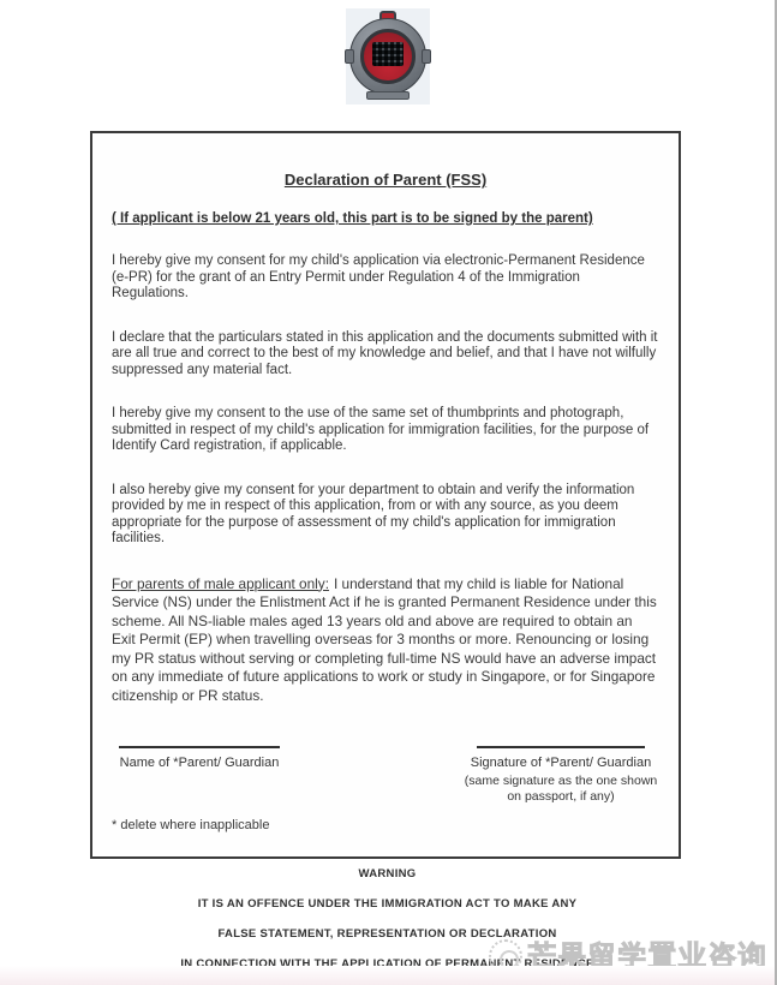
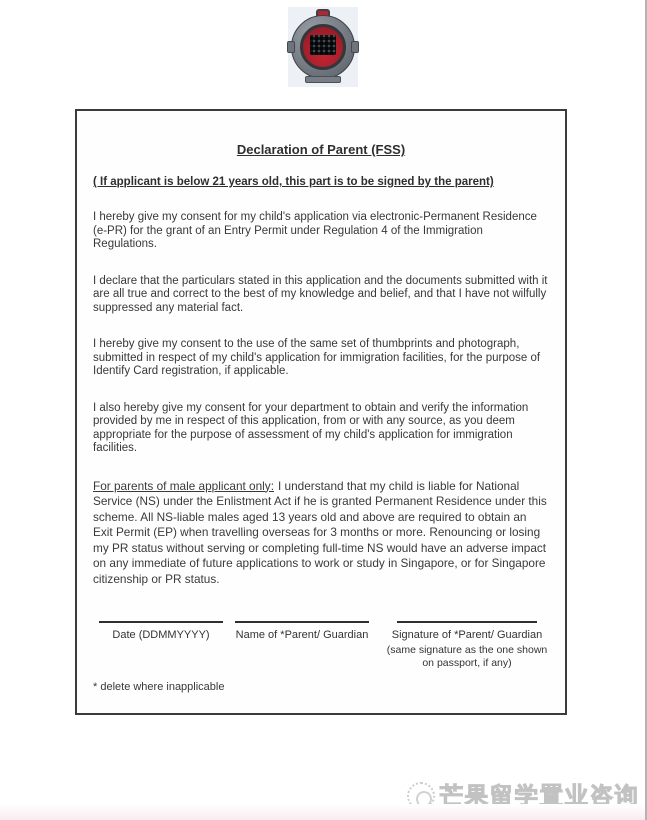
  Declaration of Parent (FSS)
  ( If applicant is below 21 years old, this part is to be signed by the parent)
  I hereby give my consent for my child's application via electronic-Permanent Residence (e-PR) for the grant of an Entry Permit under Regulation 4 of the Immigration Regulations.
  I declare that the particulars stated in this application and the documents submitted with it are all true and correct to the best of my knowledge and belief, and that I have not wilfully suppressed any material fact.
  I hereby give my consent to the use of the same set of thumbprints and photograph, submitted in respect of my child's application for immigration facilities, for the purpose of Identify Card registration, if applicable.
  I also hereby give my consent for your department to obtain and verify the information provided by me in respect of this application, from or with any source, as you deem appropriate for the purpose of assessment of my child's application for immigration facilities.
  For parents of male applicant only: I understand that my child is liable for National Service (NS) under the Enlistment Act if he is granted Permanent Residence under this scheme. All NS-liable males aged 13 years old and above are required to obtain an Exit Permit (EP) when travelling overseas for 3 months or more. Renouncing or losing my PR status without serving or completing full-time NS would have an adverse impact on any immediate of future applications to work or study in Singapore, or for Singapore citizenship or PR status.
+ Date (DDMMYYYY)
  Name of *Parent/ Guardian
  Signature of *Parent/ Guardian
  (same signature as the one shown on passport, if any)
  * delete where inapplicable
- WARNING
- IT IS AN OFFENCE UNDER THE IMMIGRATION ACT TO MAKE ANY
- FALSE STATEMENT, REPRESENTATION OR DECLARATION
- IN CONNECTION WITH THE APPLICATION OF PERMANENT RESIDENCE
  芒果留学置业咨询
